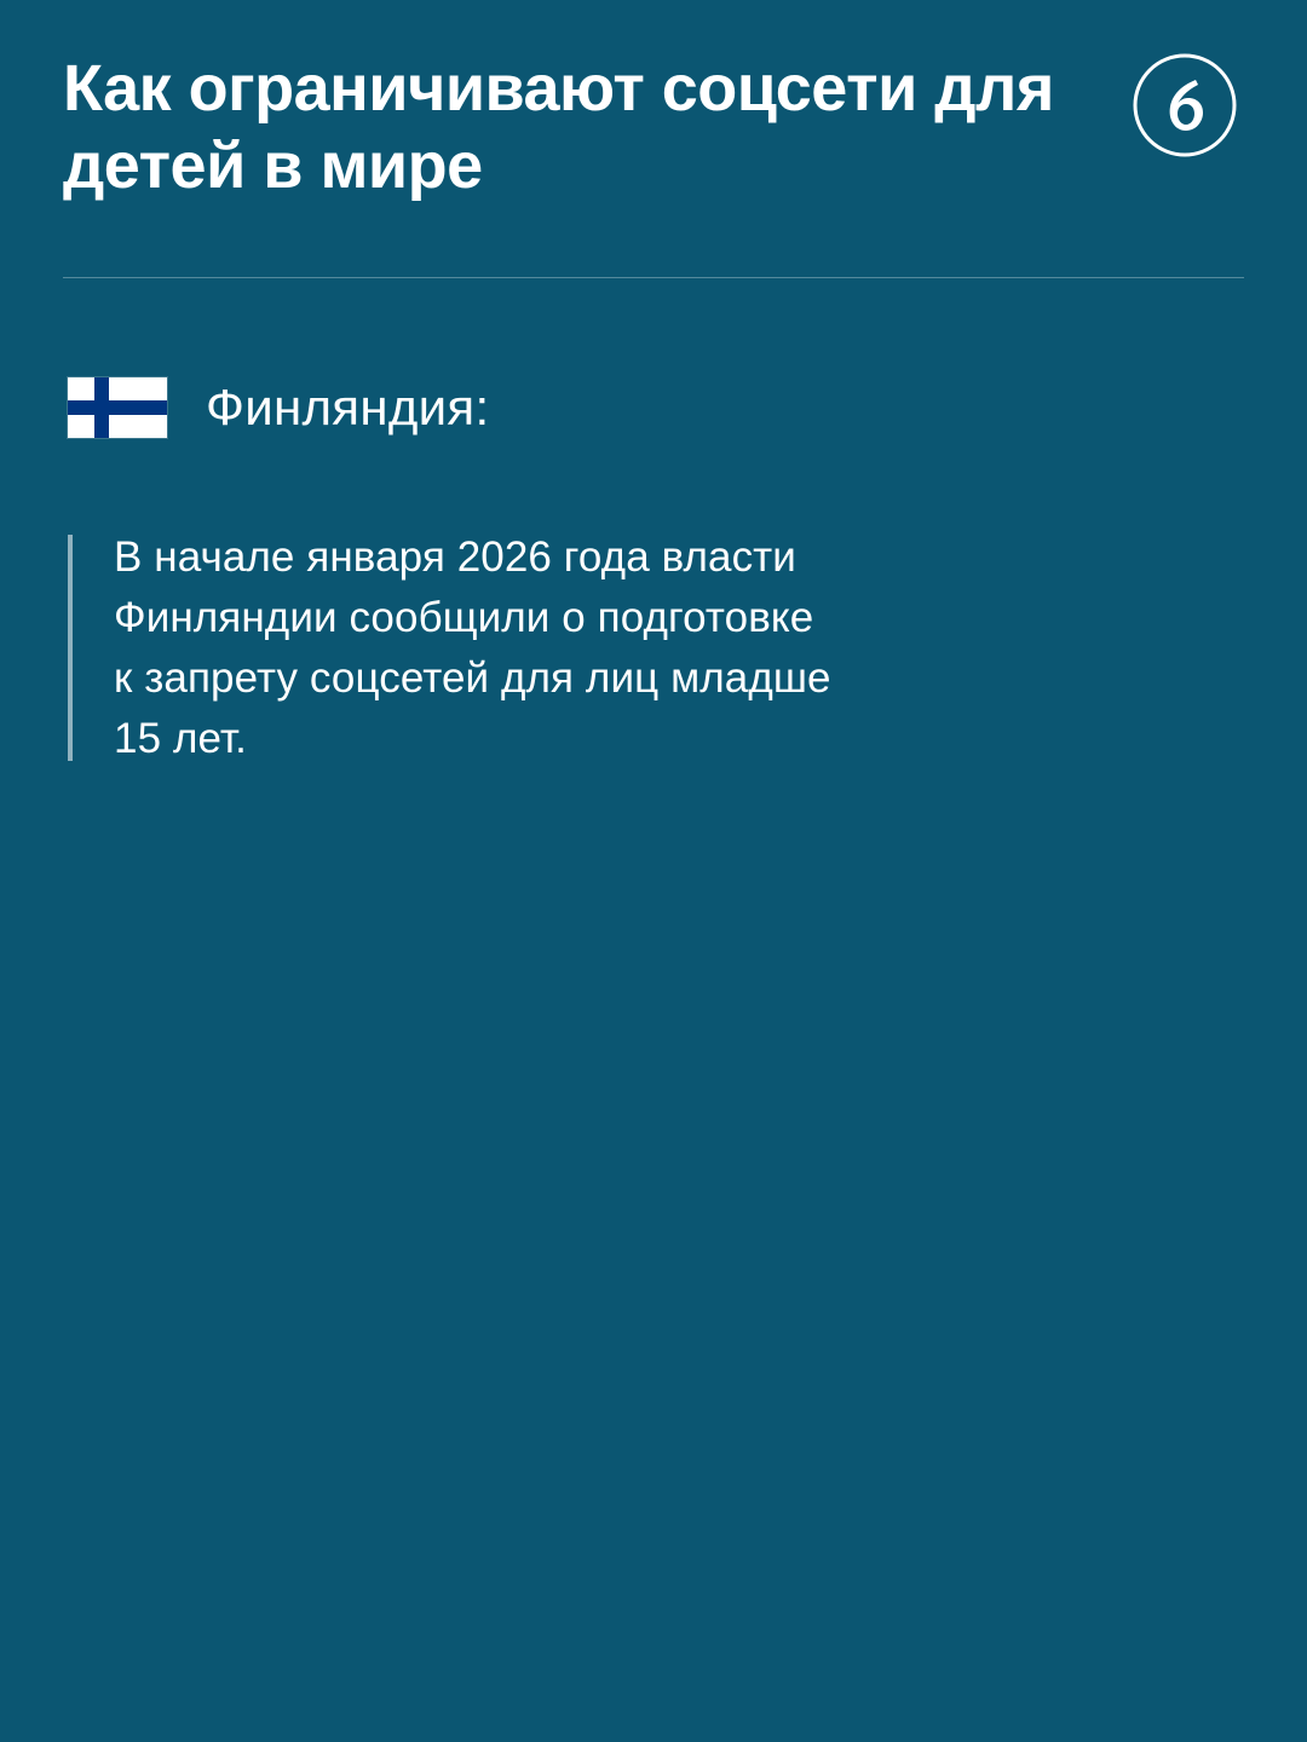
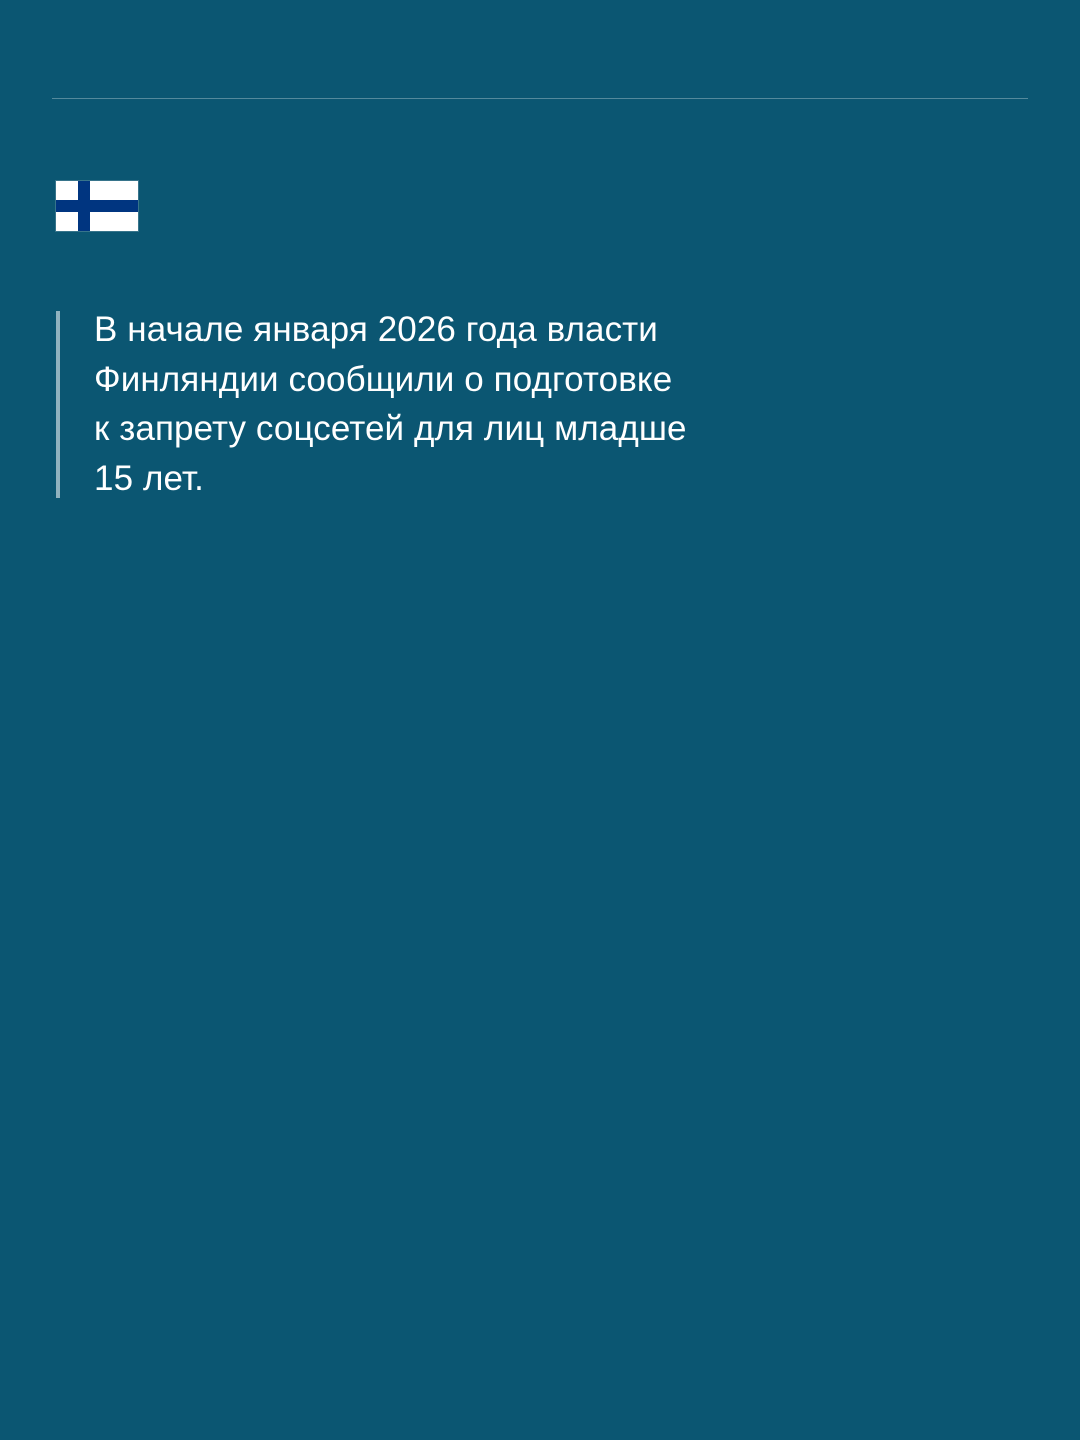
- Как ограничивают соцсети для детей в мире
- Финляндия:
  В начале января 2026 года власти
  Финляндии сообщили о подготовке
  к запрету соцсетей для лиц младше
  15 лет.
